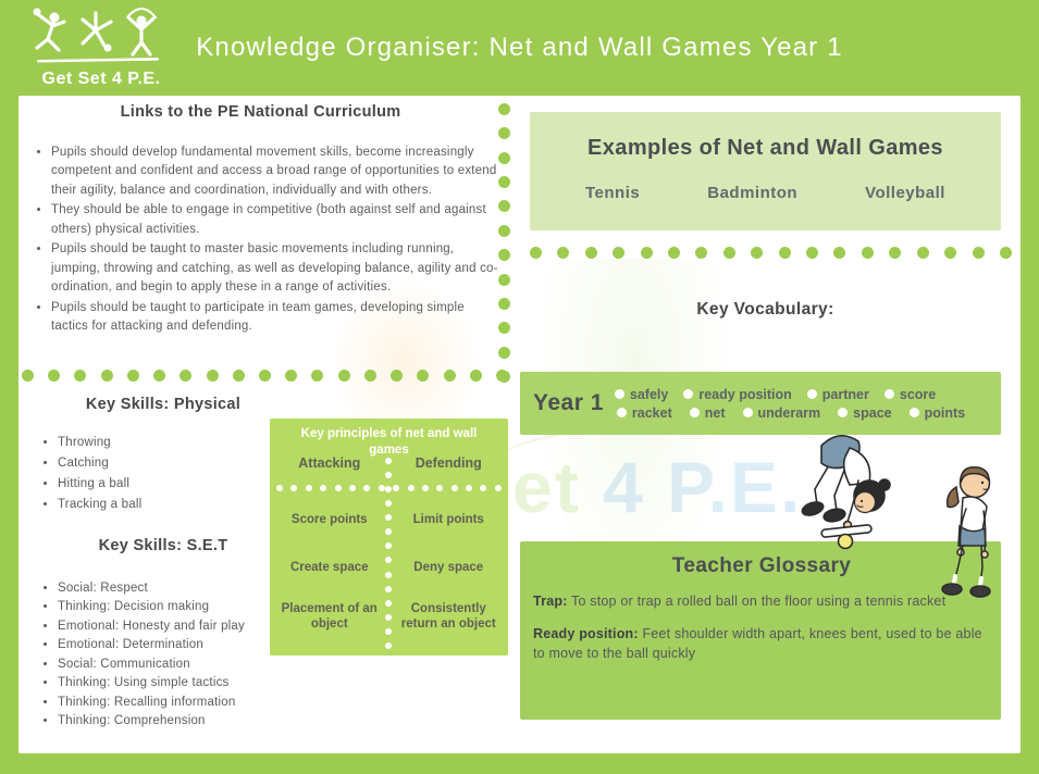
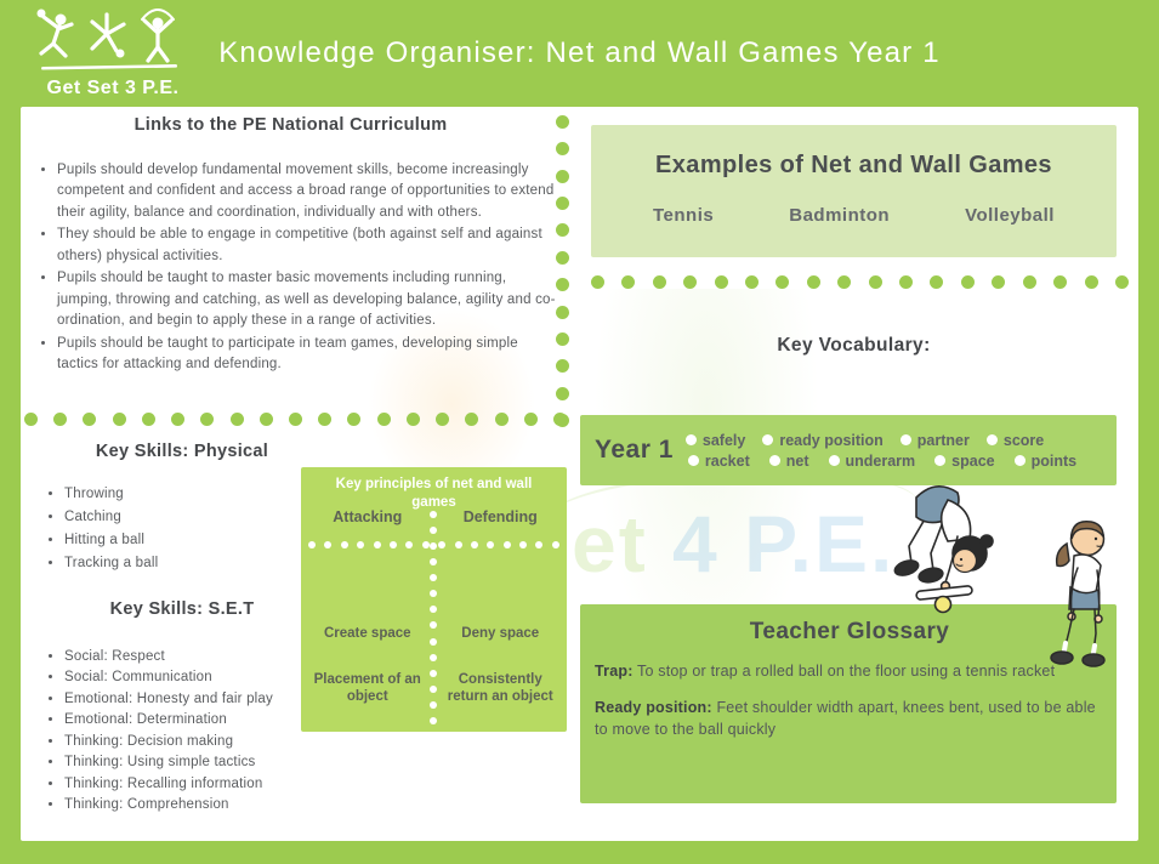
- Get Set 4 P.E.
+ Get Set 3 P.E.
  Knowledge Organiser: Net and Wall Games Year 1
  et 4 P.E.
  Links to the PE National Curriculum
  Pupils should develop fundamental movement skills, become increasingly competent and confident and access a broad range of opportunities to extend their agility, balance and coordination, individually and with others.
  They should be able to engage in competitive (both against self and against others) physical activities.
  Pupils should be taught to master basic movements including running, jumping, throwing and catching, as well as developing balance, agility and co-ordination, and begin to apply these in a range of activities.
  Pupils should be taught to participate in team games, developing simple tactics for attacking and defending.
  Key Skills: Physical
  Throwing
  Catching
  Hitting a ball
  Tracking a ball
  Key Skills: S.E.T
  Social: Respect
- Thinking: Decision making
+ Social: Communication
  Emotional: Honesty and fair play
  Emotional: Determination
- Social: Communication
+ Thinking: Decision making
  Thinking: Using simple tactics
  Thinking: Recalling information
  Thinking: Comprehension
  Key principles of net and wall games
  Attacking
  Defending
- Score points
- Limit points
  Create space
  Deny space
  Placement of an object
  Consistently return an object
  Examples of Net and Wall Games
  Tennis
  Badminton
  Volleyball
  Key Vocabulary:
  Year 1
  safely
  ready position
  partner
  score
  racket
  net
  underarm
  space
  points
  Teacher Glossary
  Trap: To stop or trap a rolled ball on the floor using a tennis racket
  Ready position: Feet shoulder width apart, knees bent, used to be able to move to the ball quickly
